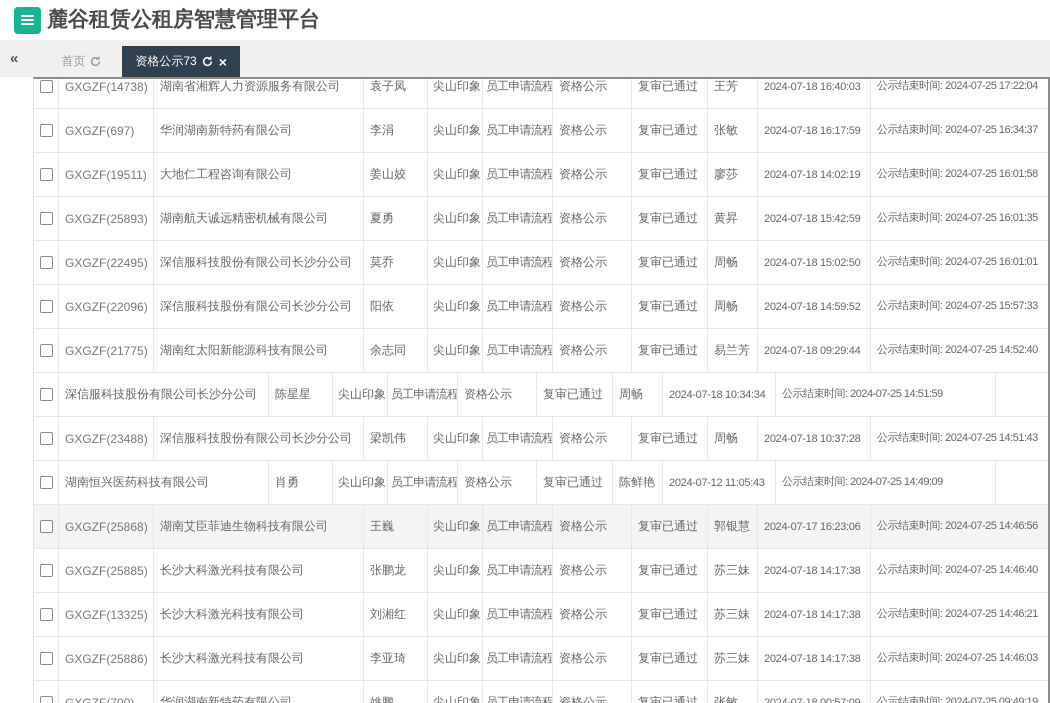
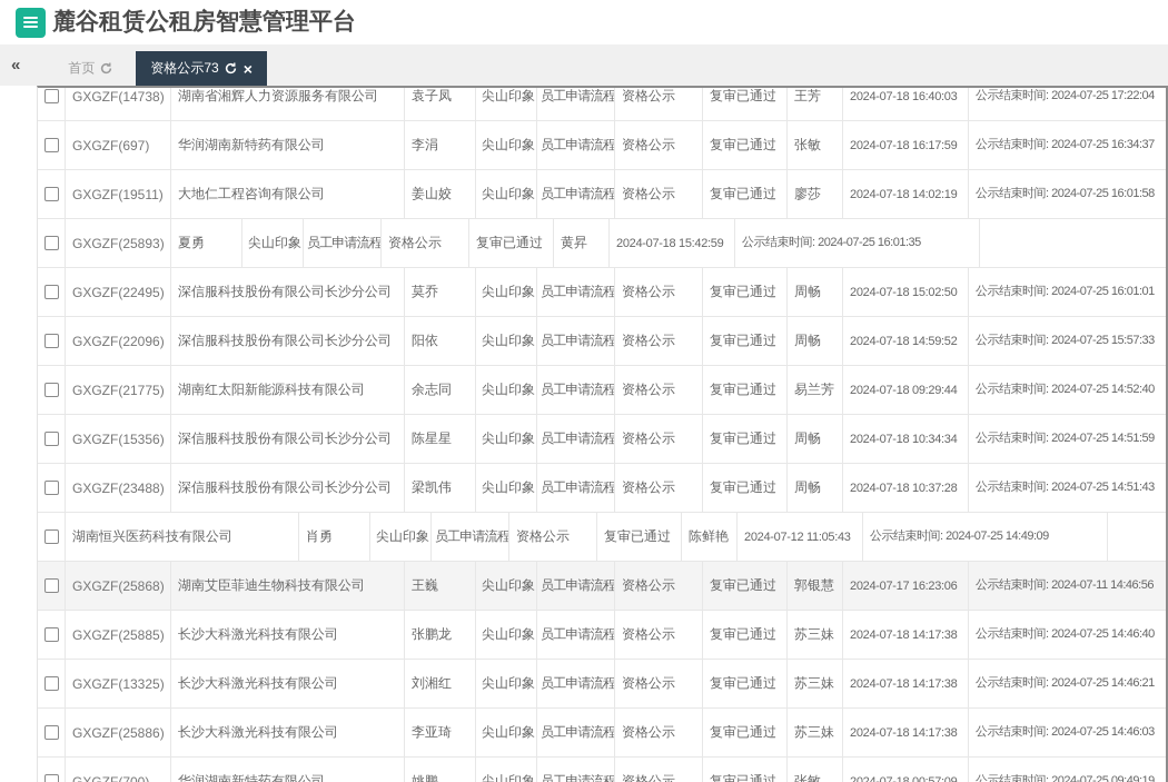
  麓谷租赁公租房智慧管理平台
  «
  首页
  资格公示73
  ×
  GXGZF(14738)
  湖南省湘辉人力资源服务有限公司
  袁子凤
  尖山印象
  员工申请流程
  资格公示
  复审已通过
  王芳
  2024-07-18 16:40:03
  公示结束时间: 2024-07-25 17:22:04
  GXGZF(697)
  华润湖南新特药有限公司
  李涓
  尖山印象
  员工申请流程
  资格公示
  复审已通过
  张敏
  2024-07-18 16:17:59
  公示结束时间: 2024-07-25 16:34:37
  GXGZF(19511)
  大地仁工程咨询有限公司
  姜山姣
  尖山印象
  员工申请流程
  资格公示
  复审已通过
  廖莎
  2024-07-18 14:02:19
  公示结束时间: 2024-07-25 16:01:58
  GXGZF(25893)
- 湖南航天诚远精密机械有限公司
  夏勇
  尖山印象
  员工申请流程
  资格公示
  复审已通过
  黄昇
  2024-07-18 15:42:59
  公示结束时间: 2024-07-25 16:01:35
  GXGZF(22495)
  深信服科技股份有限公司长沙分公司
  莫乔
  尖山印象
  员工申请流程
  资格公示
  复审已通过
  周畅
  2024-07-18 15:02:50
  公示结束时间: 2024-07-25 16:01:01
  GXGZF(22096)
  深信服科技股份有限公司长沙分公司
  阳依
  尖山印象
  员工申请流程
  资格公示
  复审已通过
  周畅
  2024-07-18 14:59:52
  公示结束时间: 2024-07-25 15:57:33
  GXGZF(21775)
  湖南红太阳新能源科技有限公司
  余志同
  尖山印象
  员工申请流程
  资格公示
  复审已通过
  易兰芳
  2024-07-18 09:29:44
  公示结束时间: 2024-07-25 14:52:40
+ GXGZF(15356)
  深信服科技股份有限公司长沙分公司
  陈星星
  尖山印象
  员工申请流程
  资格公示
  复审已通过
  周畅
  2024-07-18 10:34:34
  公示结束时间: 2024-07-25 14:51:59
  GXGZF(23488)
  深信服科技股份有限公司长沙分公司
  梁凯伟
  尖山印象
  员工申请流程
  资格公示
  复审已通过
  周畅
  2024-07-18 10:37:28
  公示结束时间: 2024-07-25 14:51:43
  湖南恒兴医药科技有限公司
  肖勇
  尖山印象
  员工申请流程
  资格公示
  复审已通过
  陈鲜艳
  2024-07-12 11:05:43
  公示结束时间: 2024-07-25 14:49:09
  GXGZF(25868)
  湖南艾臣菲迪生物科技有限公司
  王巍
  尖山印象
  员工申请流程
  资格公示
  复审已通过
  郭银慧
  2024-07-17 16:23:06
- 公示结束时间: 2024-07-25 14:46:56
+ 公示结束时间: 2024-07-11 14:46:56
  GXGZF(25885)
  长沙大科激光科技有限公司
  张鹏龙
  尖山印象
  员工申请流程
  资格公示
  复审已通过
  苏三妹
  2024-07-18 14:17:38
  公示结束时间: 2024-07-25 14:46:40
  GXGZF(13325)
  长沙大科激光科技有限公司
  刘湘红
  尖山印象
  员工申请流程
  资格公示
  复审已通过
  苏三妹
  2024-07-18 14:17:38
  公示结束时间: 2024-07-25 14:46:21
  GXGZF(25886)
  长沙大科激光科技有限公司
  李亚琦
  尖山印象
  员工申请流程
  资格公示
  复审已通过
  苏三妹
  2024-07-18 14:17:38
  公示结束时间: 2024-07-25 14:46:03
  华润湖南新特药有限公司
  姚鹏
  尖山印象
  员工申请流程
  资格公示
  复审已通过
  张敏
  公示结束时间: 2024-07-25 09:49:19
